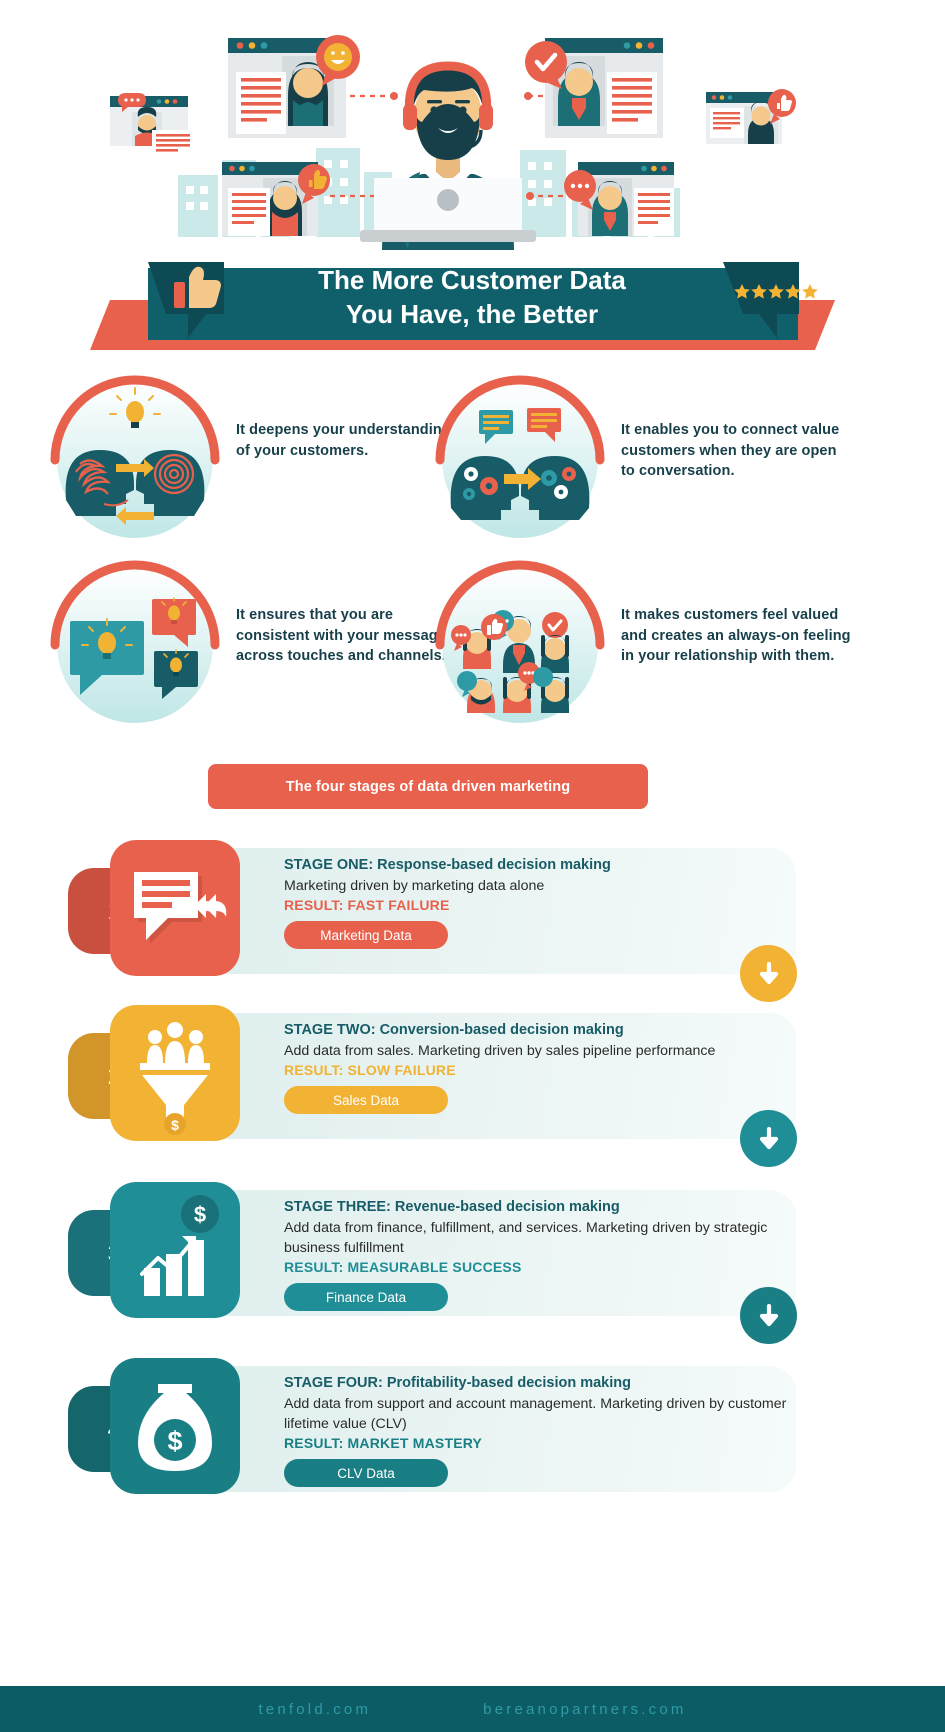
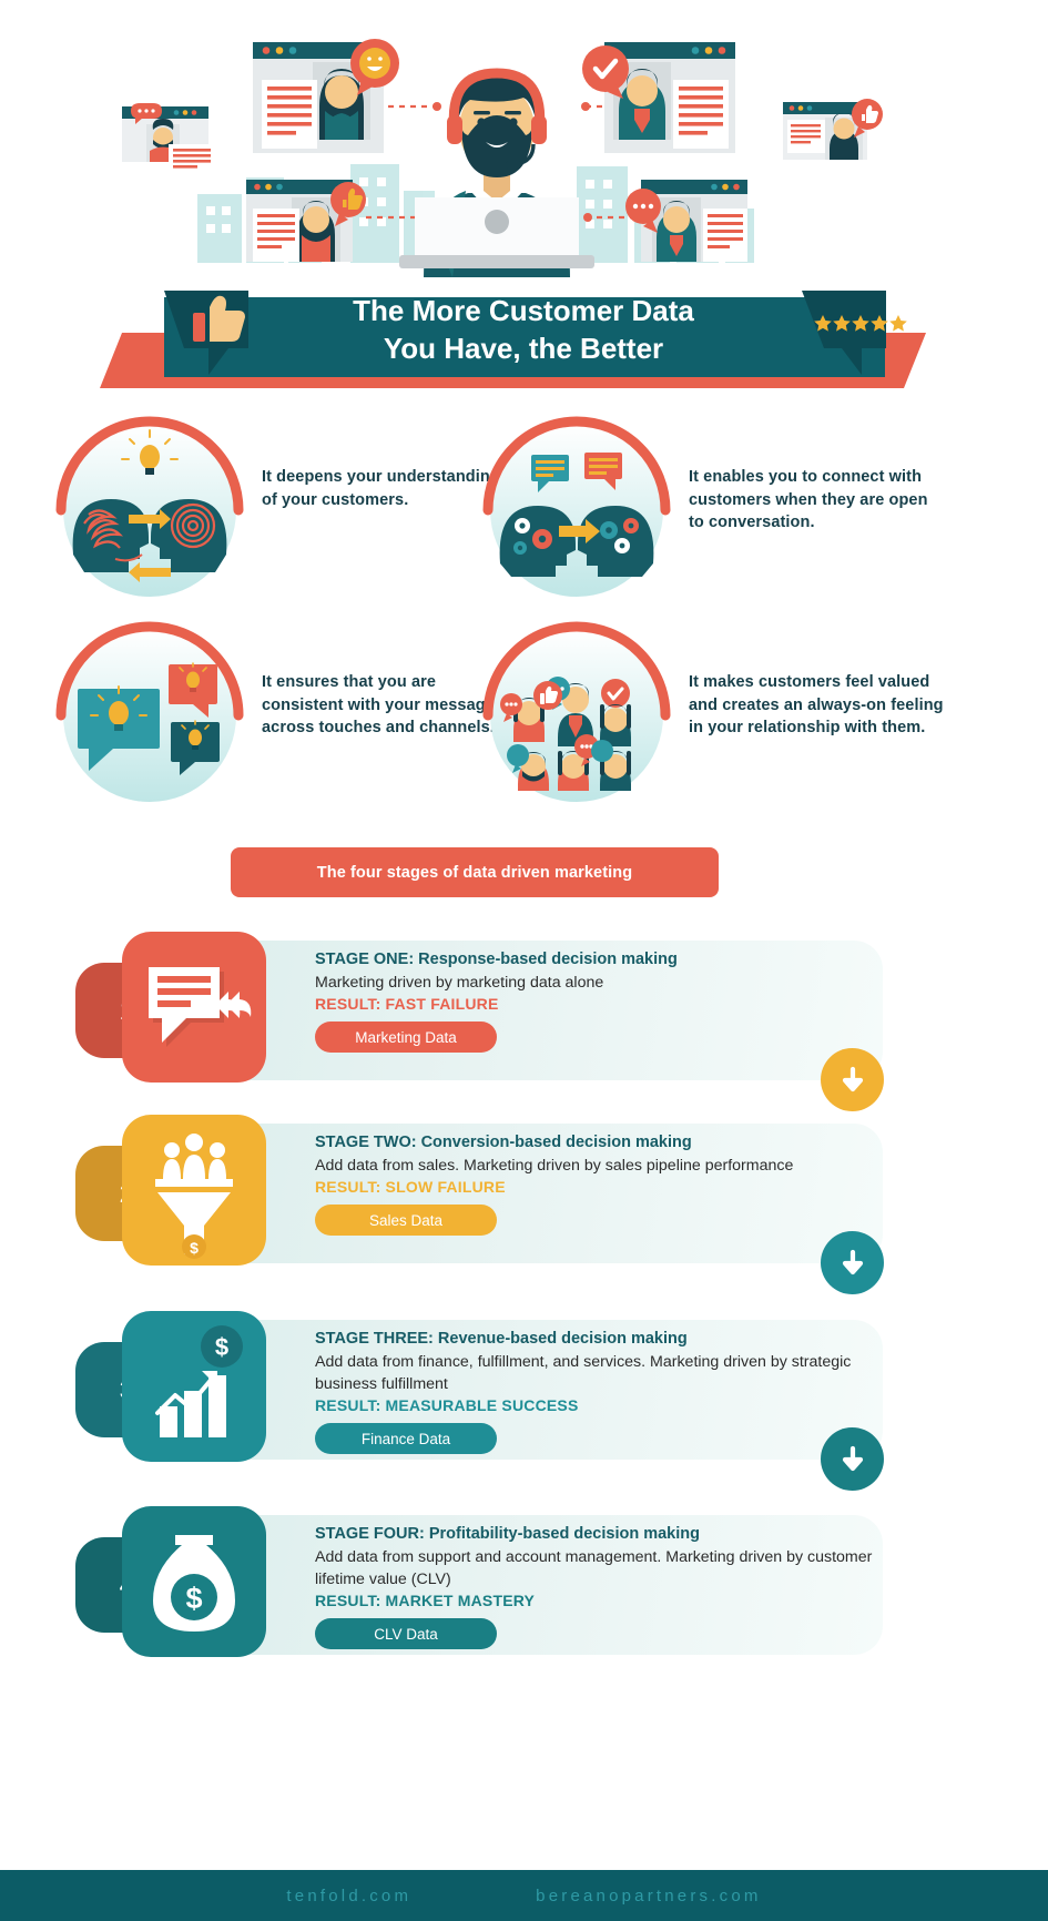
  The More Customer Data
  You Have, the Better
  It deepens your understandin of your customers.
- It enables you to connect value customers when they are open to conversation.
+ It enables you to connect with customers when they are open to conversation.
  It ensures that you are consistent with your messag across touches and channels
  It makes customers feel valued and creates an always-on feeling in your relationship with them.
  The four stages of data driven marketing
  STAGE ONE: Response-based decision making
  Marketing driven by marketing data alone
  RESULT: FAST FAILURE
  Marketing Data
  $
  STAGE TWO: Conversion-based decision making
  Add data from sales. Marketing driven by sales pipeline performance
  RESULT: SLOW FAILURE
  Sales Data
  $
  STAGE THREE: Revenue-based decision making
  Add data from finance, fulfillment, and services. Marketing driven by strategic business fulfillment
  RESULT: MEASURABLE SUCCESS
  Finance Data
  $
  STAGE FOUR: Profitability-based decision making
  Add data from support and account management. Marketing driven by customer lifetime value (CLV)
  RESULT: MARKET MASTERY
  CLV Data
  tenfold.com
  bereanopartners.com
